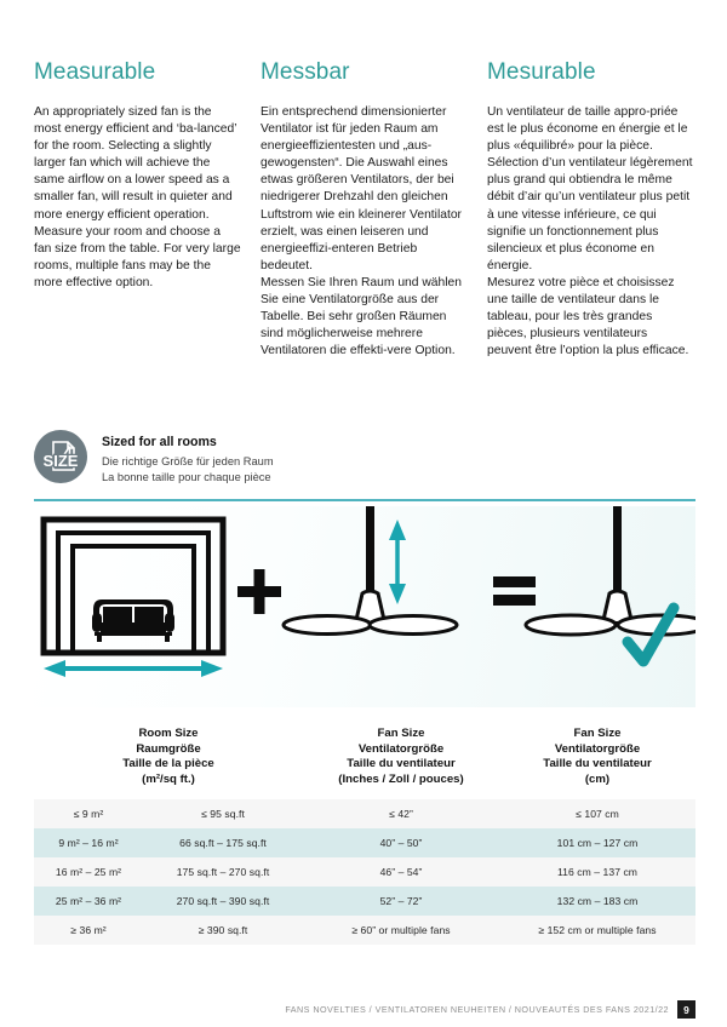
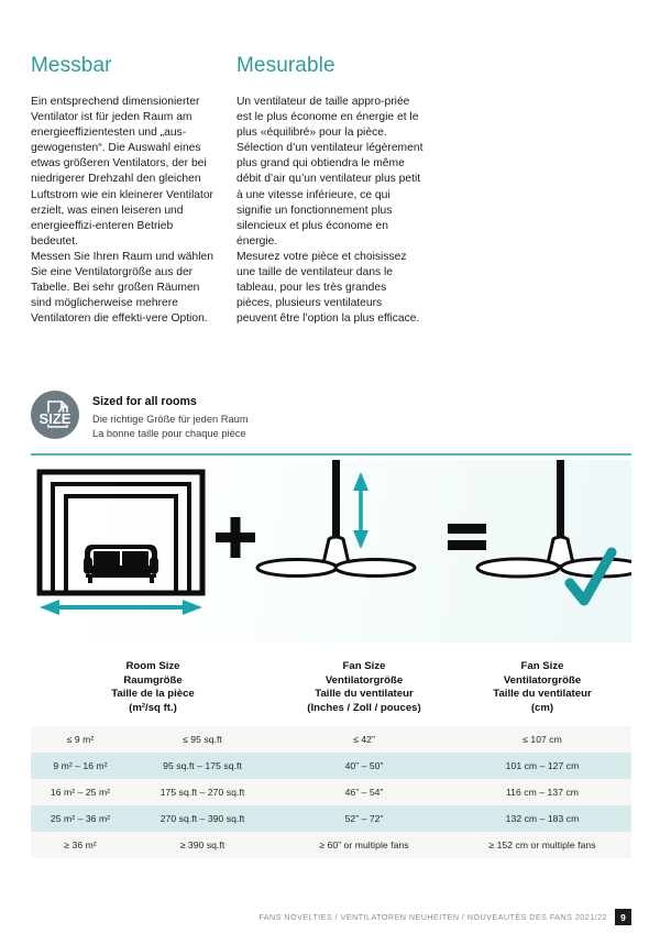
- Measurable
- An appropriately sized fan is the most energy efficient and ‘ba-lanced’ for the room. Selecting a slightly larger fan which will achieve the same airflow on a lower speed as a smaller fan, will result in quieter and more energy efficient operation.
- Measure your room and choose a fan size from the table. For very large rooms, multiple fans may be the more effective option.
  Messbar
  Ein entsprechend dimensionierter Ventilator ist für jeden Raum am energieeffizientesten und „aus-gewogensten“. Die Auswahl eines etwas größeren Ventilators, der bei niedrigerer Drehzahl den gleichen Luftstrom wie ein kleinerer Ventilator erzielt, was einen leiseren und energieeffizi-enteren Betrieb bedeutet.
  Messen Sie Ihren Raum und wählen Sie eine Ventilatorgröße aus der Tabelle. Bei sehr großen Räumen sind möglicherweise mehrere Ventilatoren die effekti-vere Option.
  Mesurable
  Un ventilateur de taille appro-priée est le plus économe en énergie et le plus «équilibré» pour la pièce. Sélection d’un ventilateur légèrement plus grand qui obtiendra le même débit d’air qu’un ventilateur plus petit à une vitesse inférieure, ce qui signifie un fonctionnement plus silencieux et plus économe en énergie.
  Mesurez votre pièce et choisissez une taille de ventilateur dans le tableau, pour les très grandes pièces, plusieurs ventilateurs peuvent être l’option la plus efficace.
  SIZE
  Sized for all rooms
  Die richtige Größe für jeden Raum
  La bonne taille pour chaque pièce
  Room Size
  Raumgröße
  Taille de la pièce
  (m²/sq ft.)
  Fan Size
  Ventilatorgröße
  Taille du ventilateur
  (Inches / Zoll / pouces)
  Fan Size
  Ventilatorgröße
  Taille du ventilateur
  (cm)
  ≤ 9 m²
  ≤ 95 sq.ft
  ≤ 42”
  ≤ 107 cm
  9 m² – 16 m²
- 66 sq.ft – 175 sq.ft
+ 95 sq.ft – 175 sq.ft
  40” – 50”
  101 cm – 127 cm
  16 m² – 25 m²
  175 sq.ft – 270 sq.ft
  46” – 54”
  116 cm – 137 cm
  25 m² – 36 m²
  270 sq.ft – 390 sq.ft
  52” – 72”
  132 cm – 183 cm
  ≥ 36 m²
  ≥ 390 sq.ft
  ≥ 60” or multiple fans
  ≥ 152 cm or multiple fans
  FANS NOVELTIES / VENTILATOREN NEUHEITEN / NOUVEAUTÉS DES FANS 2021/22
  9
